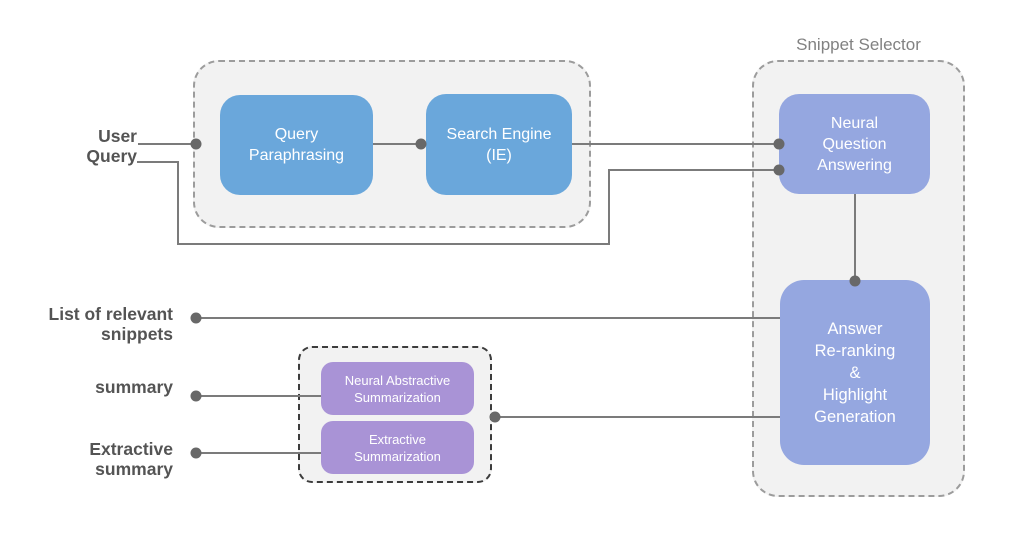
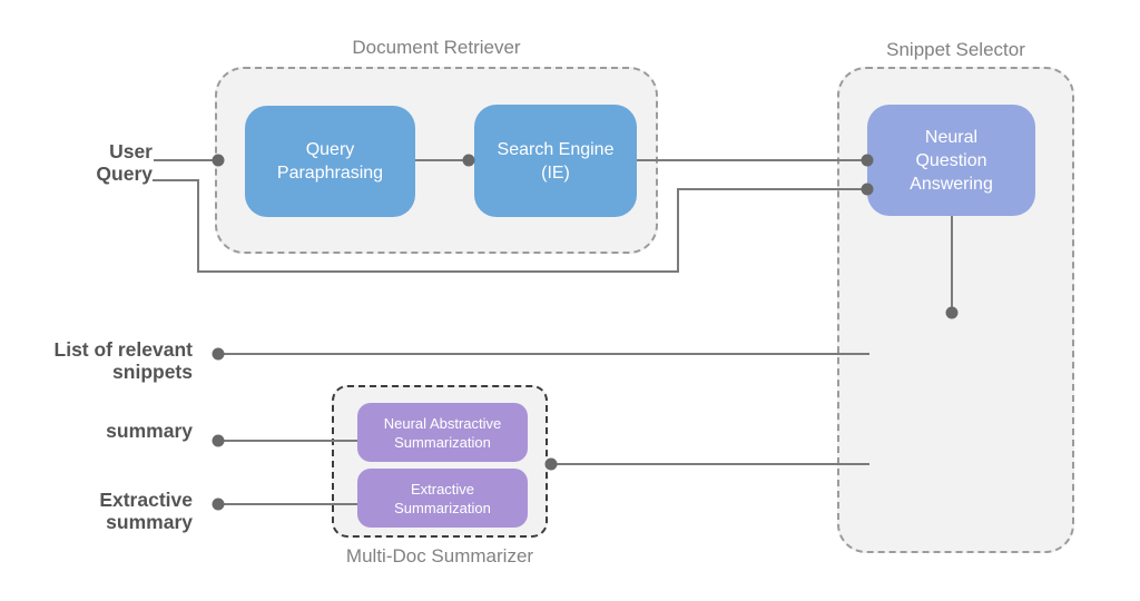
+ Document Retriever
  Snippet Selector
+ Multi-Doc Summarizer
  Query
  Paraphrasing
  Search Engine
  (IE)
  Neural
  Question
  Answering
- Answer
- Re-ranking
- &
- Highlight
- Generation
  Neural Abstractive
  Summarization
  Extractive
  Summarization
  User
  Query
  List of relevant
  snippets
  summary
  Extractive
  summary
